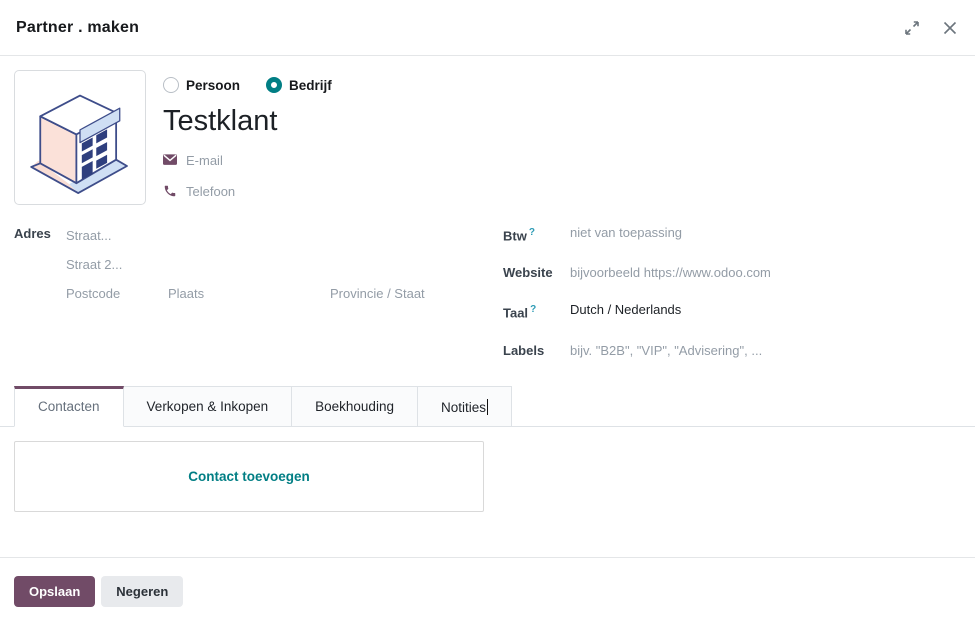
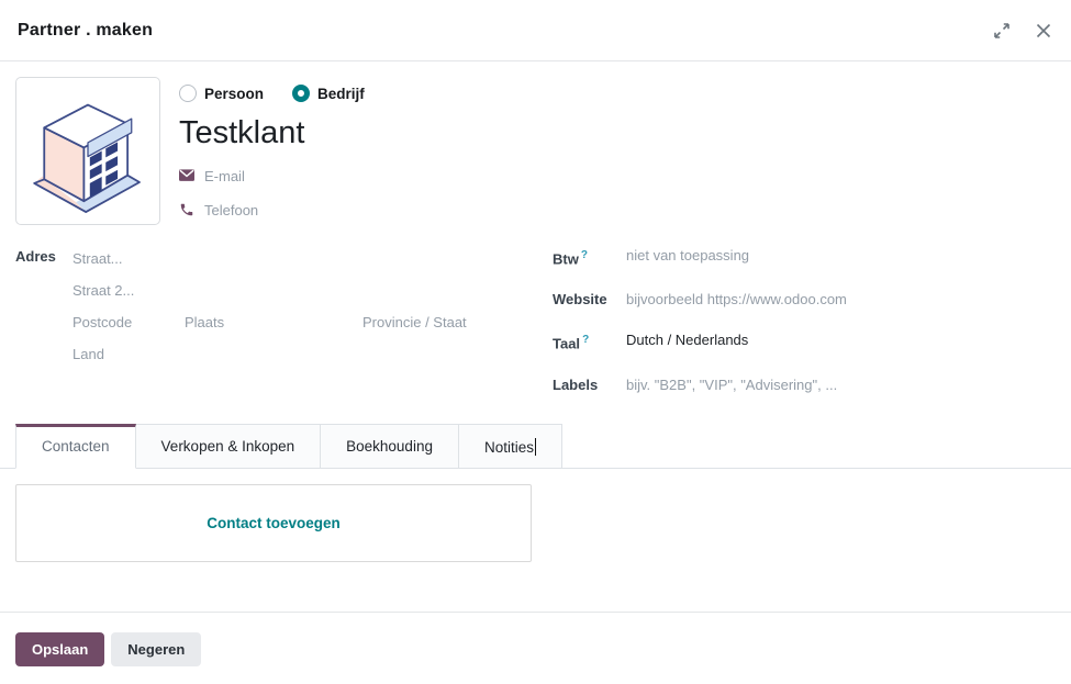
  Partner . maken
  Persoon
  Bedrijf
  Testklant
  E-mail
  Telefoon
  Adres
  Straat...
  Straat 2...
  Postcode
  Plaats
  Provincie / Staat
+ Land
  Btw ?
  niet van toepassing
  Website
  bijvoorbeeld https://www.odoo.com
  Taal ?
  Dutch / Nederlands
  Labels
  bijv. "B2B", "VIP", "Advisering", ...
  Contacten
  Verkopen & Inkopen
  Boekhouding
  Notities
  Contact toevoegen
  Opslaan
  Negeren
